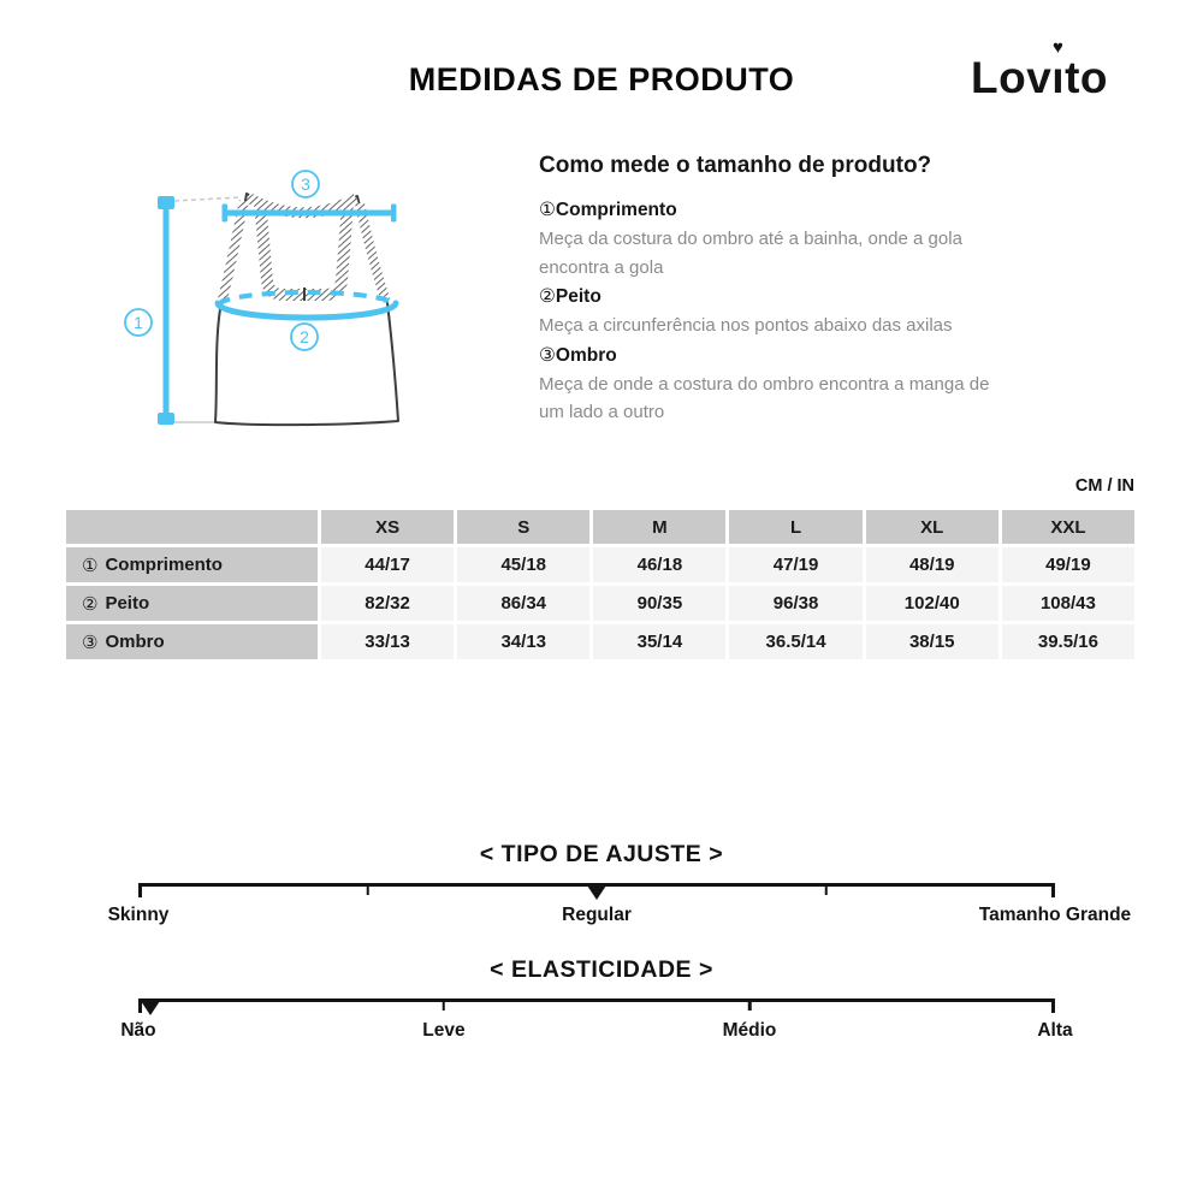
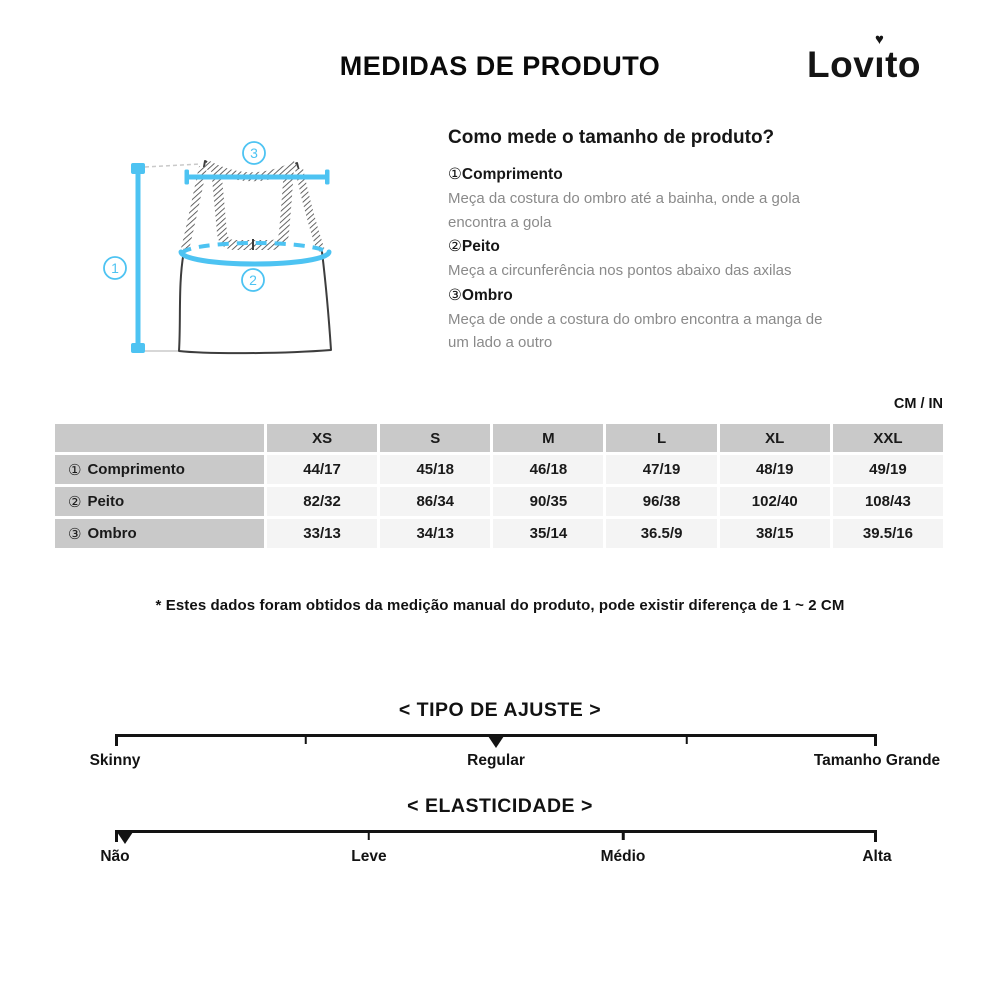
  MEDIDAS DE PRODUTO
  Lovı
  ♥
  to
  1
  2
  3
  Como mede o tamanho de produto?
  ①Comprimento
  Meça da costura do ombro até a bainha, onde a gola
  encontra a gola
  ②Peito
  Meça a circunferência nos pontos abaixo das axilas
  ③Ombro
  Meça de onde a costura do ombro encontra a manga de
  um lado a outro
  CM / IN
  XS
  S
  M
  L
  XL
  XXL
  ①
  Comprimento
  44/17
  45/18
  46/18
  47/19
  48/19
  49/19
  ②
  Peito
  82/32
  86/34
  90/35
  96/38
  102/40
  108/43
  ③
  Ombro
  33/13
  34/13
  35/14
- 36.5/14
+ 36.5/9
  38/15
  39.5/16
+ * Estes dados foram obtidos da medição manual do produto, pode existir diferença de 1 ~ 2 CM
  < TIPO DE AJUSTE >
  Skinny
  Regular
  Tamanho Grande
  < ELASTICIDADE >
  Não
  Leve
  Médio
  Alta
